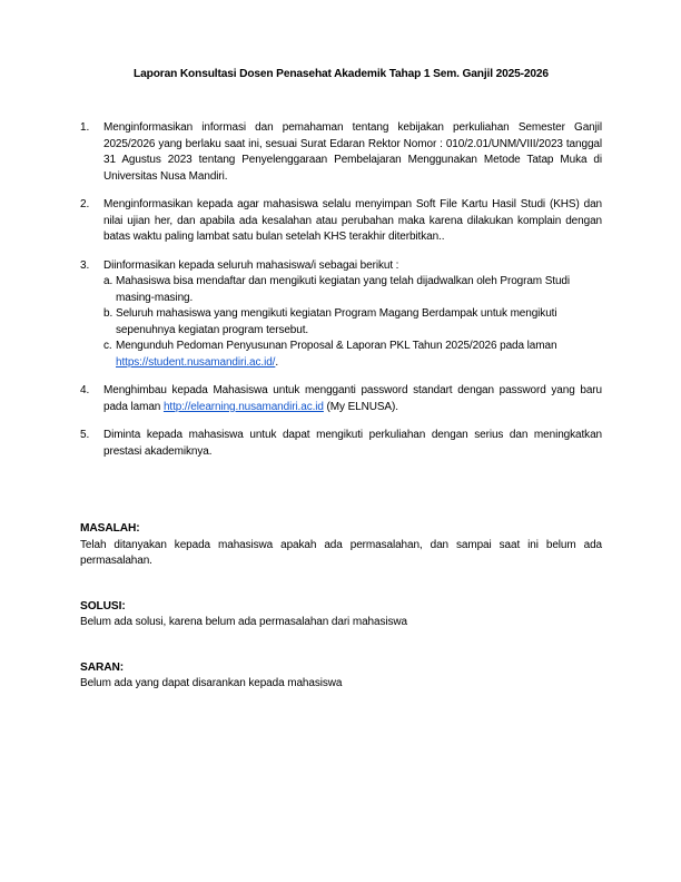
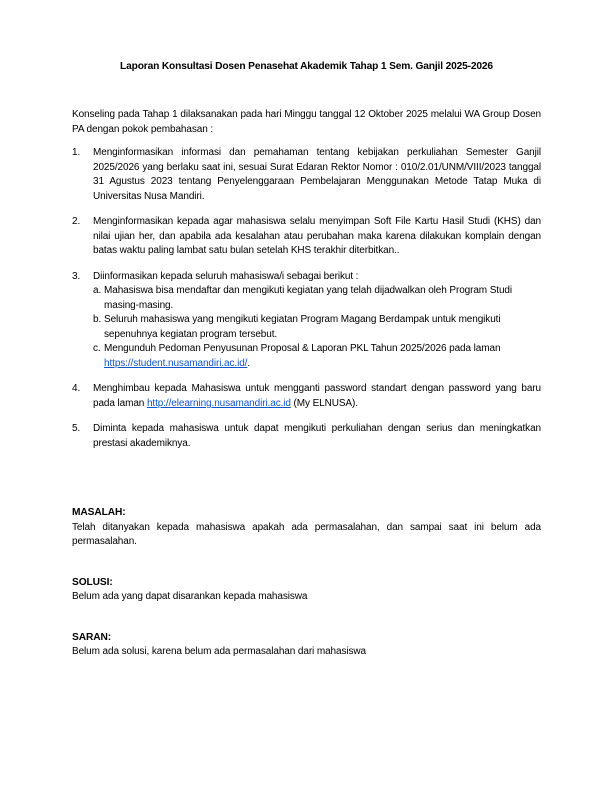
  Laporan Konsultasi Dosen Penasehat Akademik Tahap 1 Sem. Ganjil 2025-2026
+ Konseling pada Tahap 1 dilaksanakan pada hari Minggu tanggal 12 Oktober 2025 melalui WA Group Dosen PA dengan pokok pembahasan :
  1.
  Menginformasikan informasi dan pemahaman tentang kebijakan perkuliahan Semester Ganjil 2025/2026 yang berlaku saat ini, sesuai Surat Edaran Rektor Nomor : 010/2.01/UNM/VIII/2023 tanggal 31 Agustus 2023 tentang Penyelenggaraan Pembelajaran Menggunakan Metode Tatap Muka di Universitas Nusa Mandiri.
  2.
  Menginformasikan kepada agar mahasiswa selalu menyimpan Soft File Kartu Hasil Studi (KHS) dan nilai ujian her, dan apabila ada kesalahan atau perubahan maka karena dilakukan komplain dengan batas waktu paling lambat satu bulan setelah KHS terakhir diterbitkan..
  3.
  Diinformasikan kepada seluruh mahasiswa/i sebagai berikut :
  a.
  Mahasiswa bisa mendaftar dan mengikuti kegiatan yang telah dijadwalkan oleh Program Studi masing-masing.
  b.
  Seluruh mahasiswa yang mengikuti kegiatan Program Magang Berdampak untuk mengikuti sepenuhnya kegiatan program tersebut.
  c.
  Mengunduh Pedoman Penyusunan Proposal & Laporan PKL Tahun 2025/2026 pada laman https://student.nusamandiri.ac.id/.
  4.
  Menghimbau kepada Mahasiswa untuk mengganti password standart dengan password yang baru pada laman http://elearning.nusamandiri.ac.id (My ELNUSA).
  5.
  Diminta kepada mahasiswa untuk dapat mengikuti perkuliahan dengan serius dan meningkatkan prestasi akademiknya.
  MASALAH:
  Telah ditanyakan kepada mahasiswa apakah ada permasalahan, dan sampai saat ini belum ada permasalahan.
  SOLUSI:
- Belum ada solusi, karena belum ada permasalahan dari mahasiswa
+ Belum ada yang dapat disarankan kepada mahasiswa
  SARAN:
- Belum ada yang dapat disarankan kepada mahasiswa
+ Belum ada solusi, karena belum ada permasalahan dari mahasiswa
